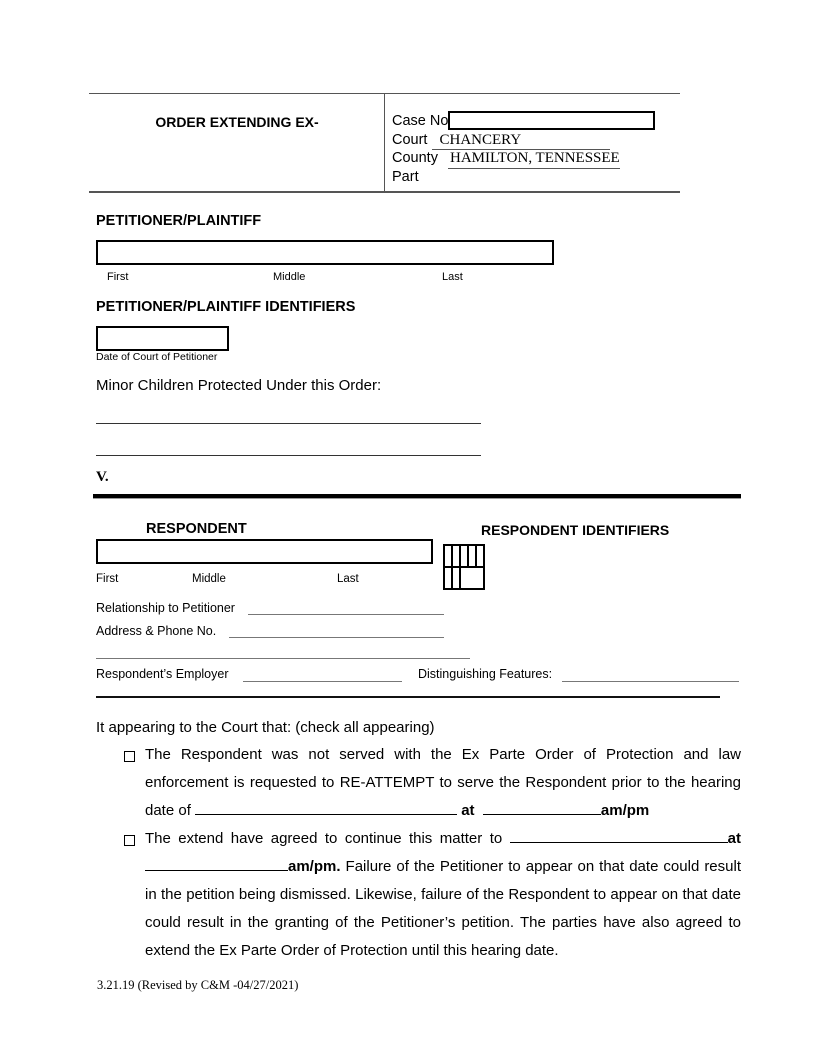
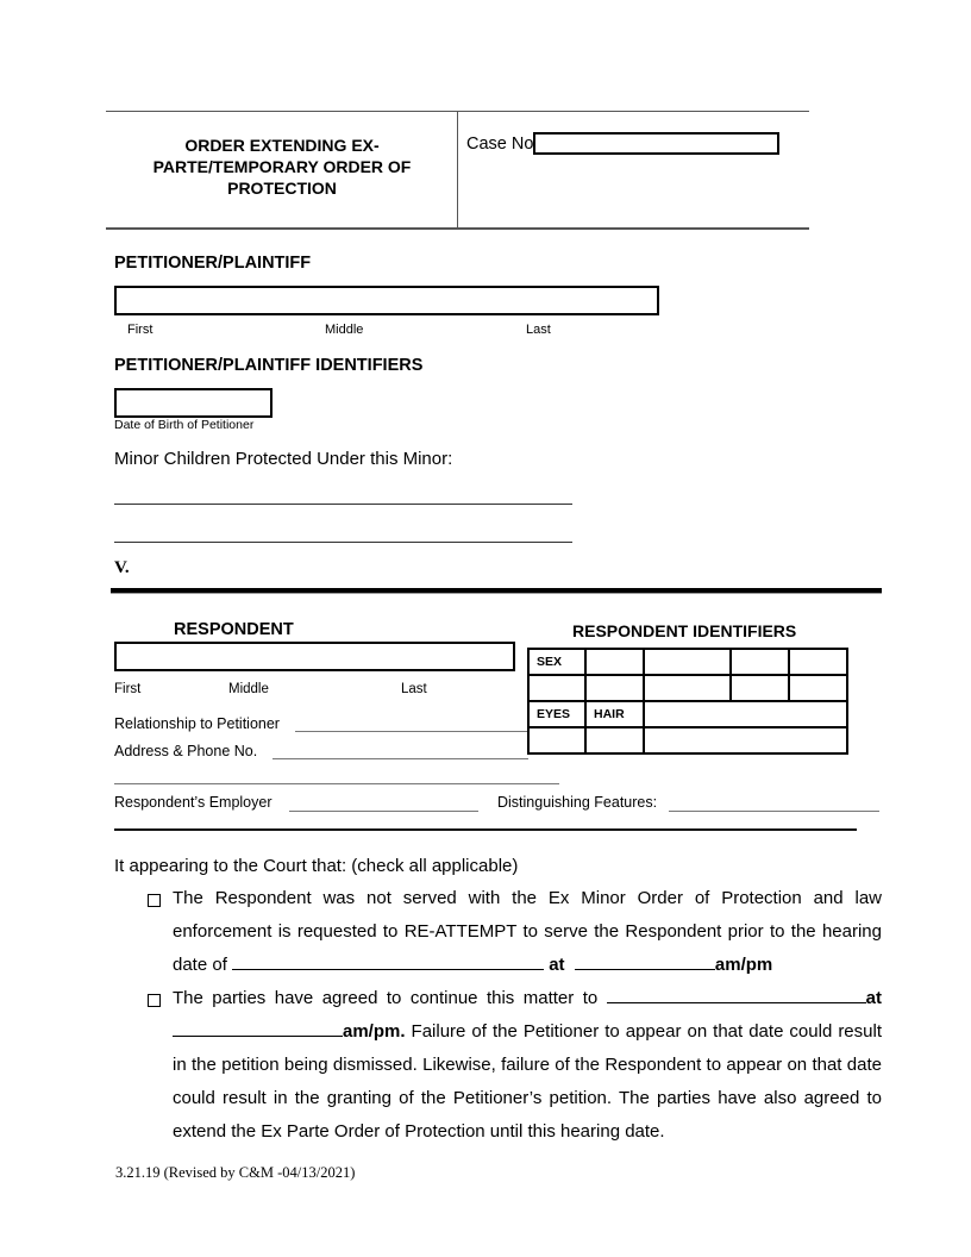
  ORDER EXTENDING EX-
+ PARTE/TEMPORARY ORDER OF
+ PROTECTION
  Case No
- Court CHANCERY
- County HAMILTON, TENNESSEE
- Part
  PETITIONER/PLAINTIFF
  First
  Middle
  Last
  PETITIONER/PLAINTIFF IDENTIFIERS
- Date of Court of Petitioner
+ Date of Birth of Petitioner
- Minor Children Protected Under this Order:
+ Minor Children Protected Under this Minor:
  V.
  RESPONDENT
  First
  Middle
  Last
  Relationship to Petitioner
  Address & Phone No.
  Respondent’s Employer
  Distinguishing Features:
  RESPONDENT IDENTIFIERS
+ SEX
+ EYES	HAIR
- It appearing to the Court that: (check all appearing)
+ It appearing to the Court that: (check all applicable)
- The Respondent was not served with the Ex Parte Order of Protection and law enforcement is requested to RE-ATTEMPT to serve the Respondent prior to the hearing date of at am/pm
+ The Respondent was not served with the Ex Minor Order of Protection and law enforcement is requested to RE-ATTEMPT to serve the Respondent prior to the hearing date of at am/pm
- The extend have agreed to continue this matter to at am/pm. Failure of the Petitioner to appear on that date could result in the petition being dismissed. Likewise, failure of the Respondent to appear on that date could result in the granting of the Petitioner’s petition. The parties have also agreed to extend the Ex Parte Order of Protection until this hearing date.
+ The parties have agreed to continue this matter to at am/pm. Failure of the Petitioner to appear on that date could result in the petition being dismissed. Likewise, failure of the Respondent to appear on that date could result in the granting of the Petitioner’s petition. The parties have also agreed to extend the Ex Parte Order of Protection until this hearing date.
- 3.21.19 (Revised by C&M -04/27/2021)
+ 3.21.19 (Revised by C&M -04/13/2021)
